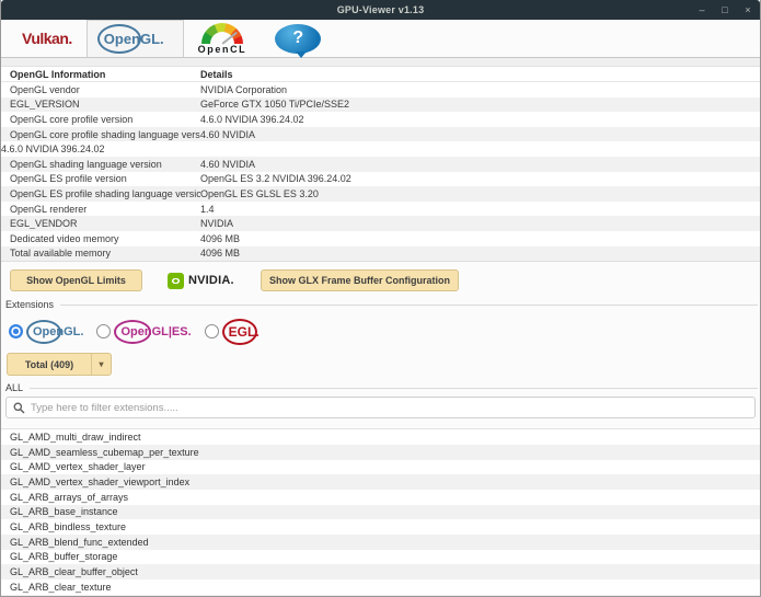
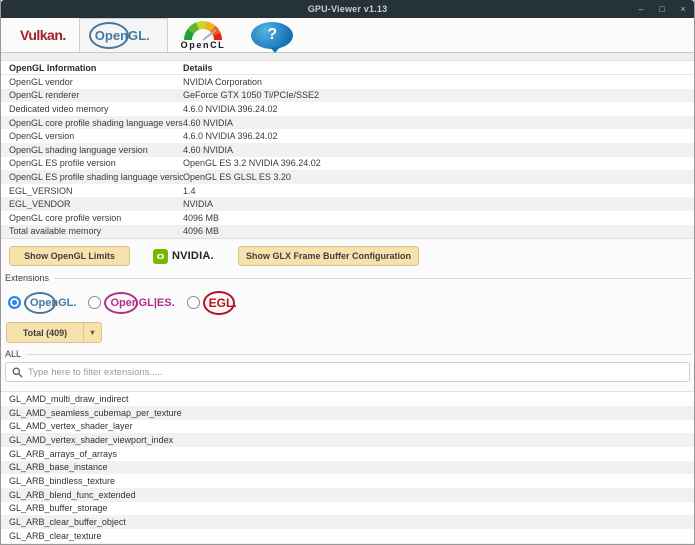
  GPU-Viewer v1.13
  –
  □
  ×
  Vulkan.
  OpenGL.
  OpenCL
  ?
  OpenGL Information
  Details
  OpenGL vendor
  NVIDIA Corporation
- EGL_VERSION
+ OpenGL renderer
  GeForce GTX 1050 Ti/PCIe/SSE2
- OpenGL core profile version
+ Dedicated video memory
  4.6.0 NVIDIA 396.24.02
  OpenGL core profile shading language vers
  4.60 NVIDIA
+ OpenGL version
  4.6.0 NVIDIA 396.24.02
  OpenGL shading language version
  4.60 NVIDIA
  OpenGL ES profile version
  OpenGL ES 3.2 NVIDIA 396.24.02
  OpenGL ES profile shading language versio
  OpenGL ES GLSL ES 3.20
- OpenGL renderer
+ EGL_VERSION
  1.4
  EGL_VENDOR
  NVIDIA
- Dedicated video memory
+ OpenGL core profile version
  4096 MB
  Total available memory
  4096 MB
  Show OpenGL Limits
  NVIDIA.
  Show GLX Frame Buffer Configuration
  Extensions
  OpenGL.
  OpenGL|ES.
  EGL.
  Total (409)
  ▾
  ALL
  Type here to filter extensions.....
  GL_AMD_multi_draw_indirect
  GL_AMD_seamless_cubemap_per_texture
  GL_AMD_vertex_shader_layer
  GL_AMD_vertex_shader_viewport_index
  GL_ARB_arrays_of_arrays
  GL_ARB_base_instance
  GL_ARB_bindless_texture
  GL_ARB_blend_func_extended
  GL_ARB_buffer_storage
  GL_ARB_clear_buffer_object
  GL_ARB_clear_texture
